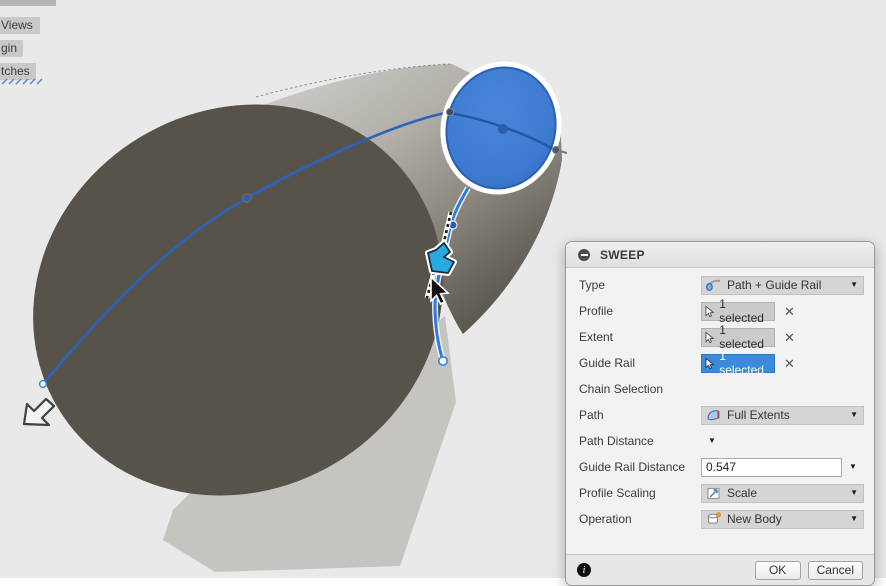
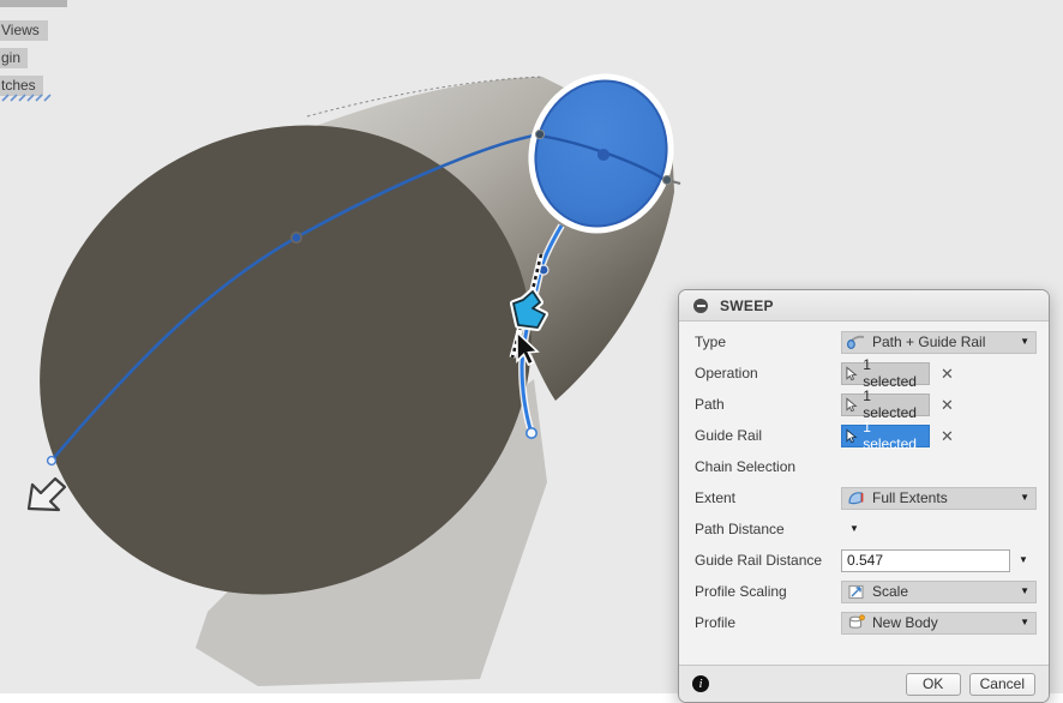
  Views
  gin
  tches
  SWEEP
  Type
  Path + Guide Rail
  ▼
- Profile
+ Operation
  1 selected
  ✕
- Extent
+ Path
  1 selected
  ✕
  Guide Rail
  1 selected
  ✕
  Chain Selection
- Path
+ Extent
  Full Extents
  ▼
  Path Distance
  ▼
  Guide Rail Distance
  0.547
  ▼
  Profile Scaling
  Scale
  ▼
- Operation
+ Profile
  New Body
  ▼
  i
  OK
  Cancel
